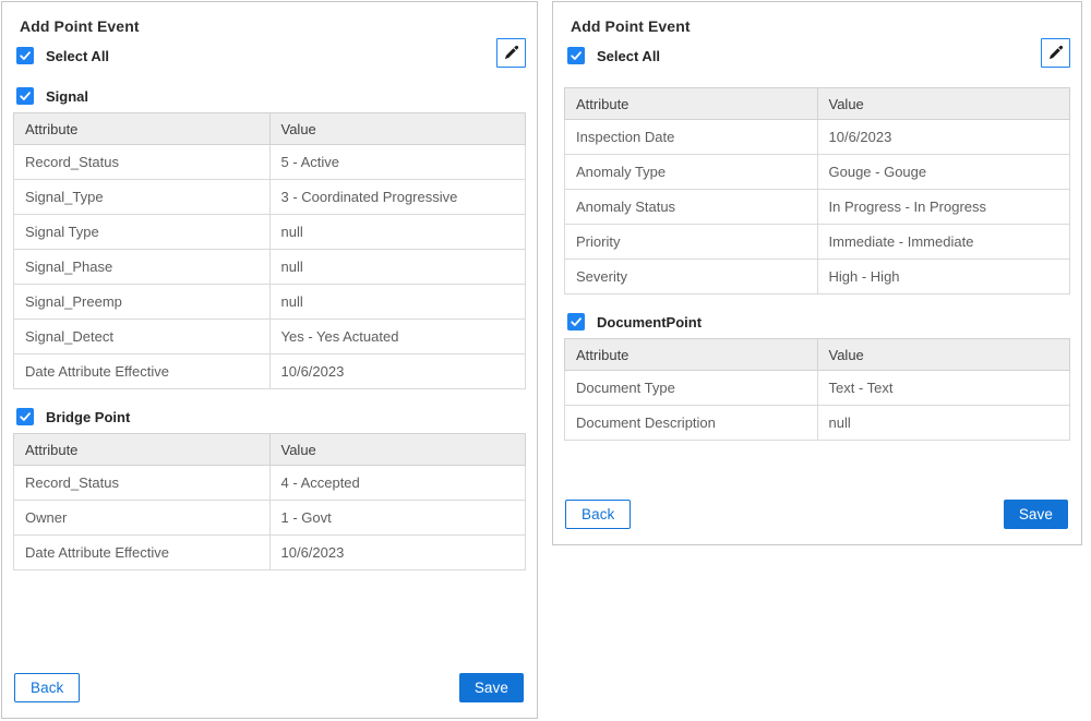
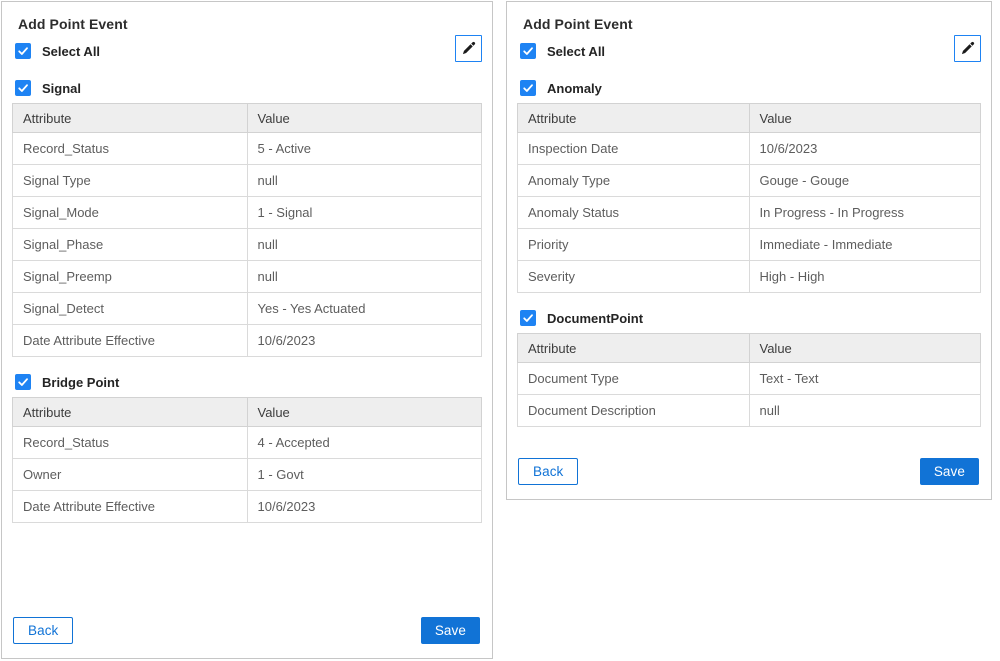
  Add Point Event
  Select All
  Signal
  Attribute	Value
  Record_Status	5 - Active
- Signal_Type	3 - Coordinated Progressive
  Signal Type	null
+ Signal_Mode	1 - Signal
  Signal_Phase	null
  Signal_Preemp	null
  Signal_Detect	Yes - Yes Actuated
  Date Attribute Effective	10/6/2023
  Bridge Point
  Attribute	Value
  Record_Status	4 - Accepted
  Owner	1 - Govt
  Date Attribute Effective	10/6/2023
  Back
  Save
  Add Point Event
  Select All
+ Anomaly
  Attribute	Value
  Inspection Date	10/6/2023
  Anomaly Type	Gouge - Gouge
  Anomaly Status	In Progress - In Progress
  Priority	Immediate - Immediate
  Severity	High - High
  DocumentPoint
  Attribute	Value
  Document Type	Text - Text
  Document Description	null
  Back
  Save
